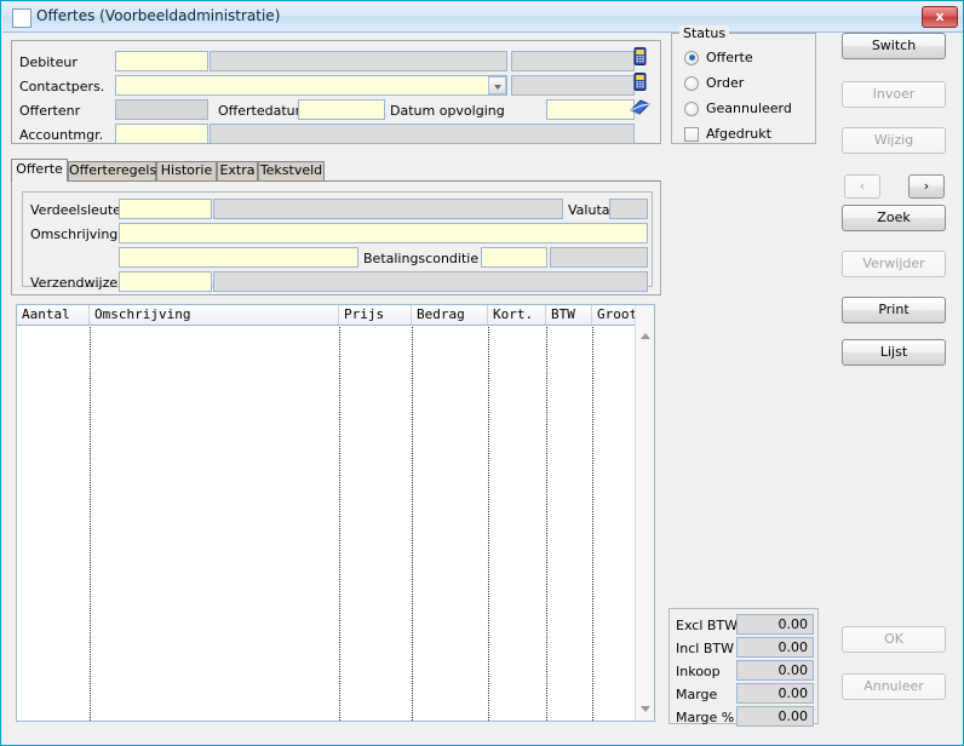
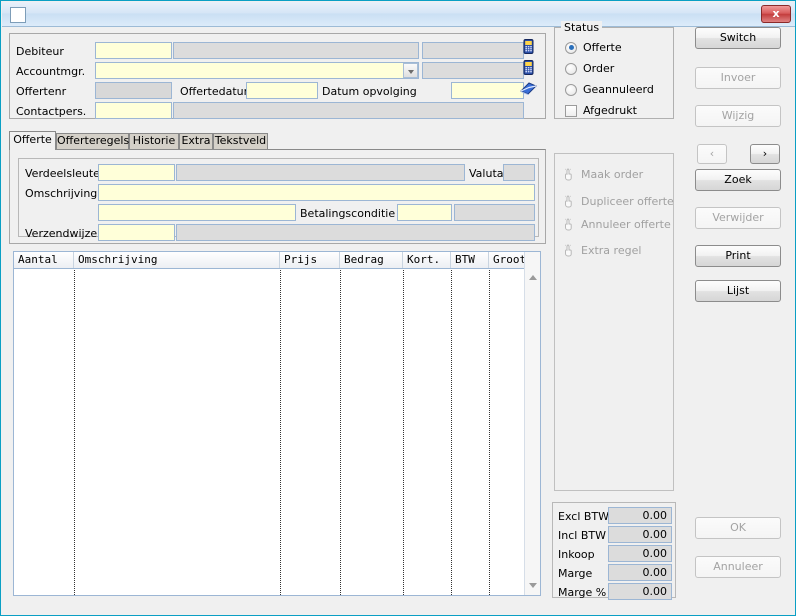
- Offertes (Voorbeeldadministratie)
  x
  Debiteur
- Contactpers.
+ Accountmgr.
  Offertenr
  Offertedatu
  Datum opvolging
- Accountmgr.
+ Contactpers.
  Status
  Offerte
  Order
  Geannuleerd
  Afgedrukt
  Offerte
  Offerteregels
  Historie
  Extra
  Tekstveld
  Verdeelsleute
  Valuta
  Omschrijving
  Betalingsconditie
  Verzendwijze
  Aantal
  Omschrijving
  Prijs
  Bedrag
  Kort.
  BTW
+ Maak order
+ Dupliceer offerte
+ Annuleer offerte
+ Extra regel
  Excl BTW
  0.00
  Incl BTW
  0.00
  Inkoop
  0.00
  Marge
  0.00
  Marge %
  0.00
  Switch
  Invoer
  Wijzig
  ‹
  ›
  Zoek
  Verwijder
  Print
  Lijst
  OK
  Annuleer
